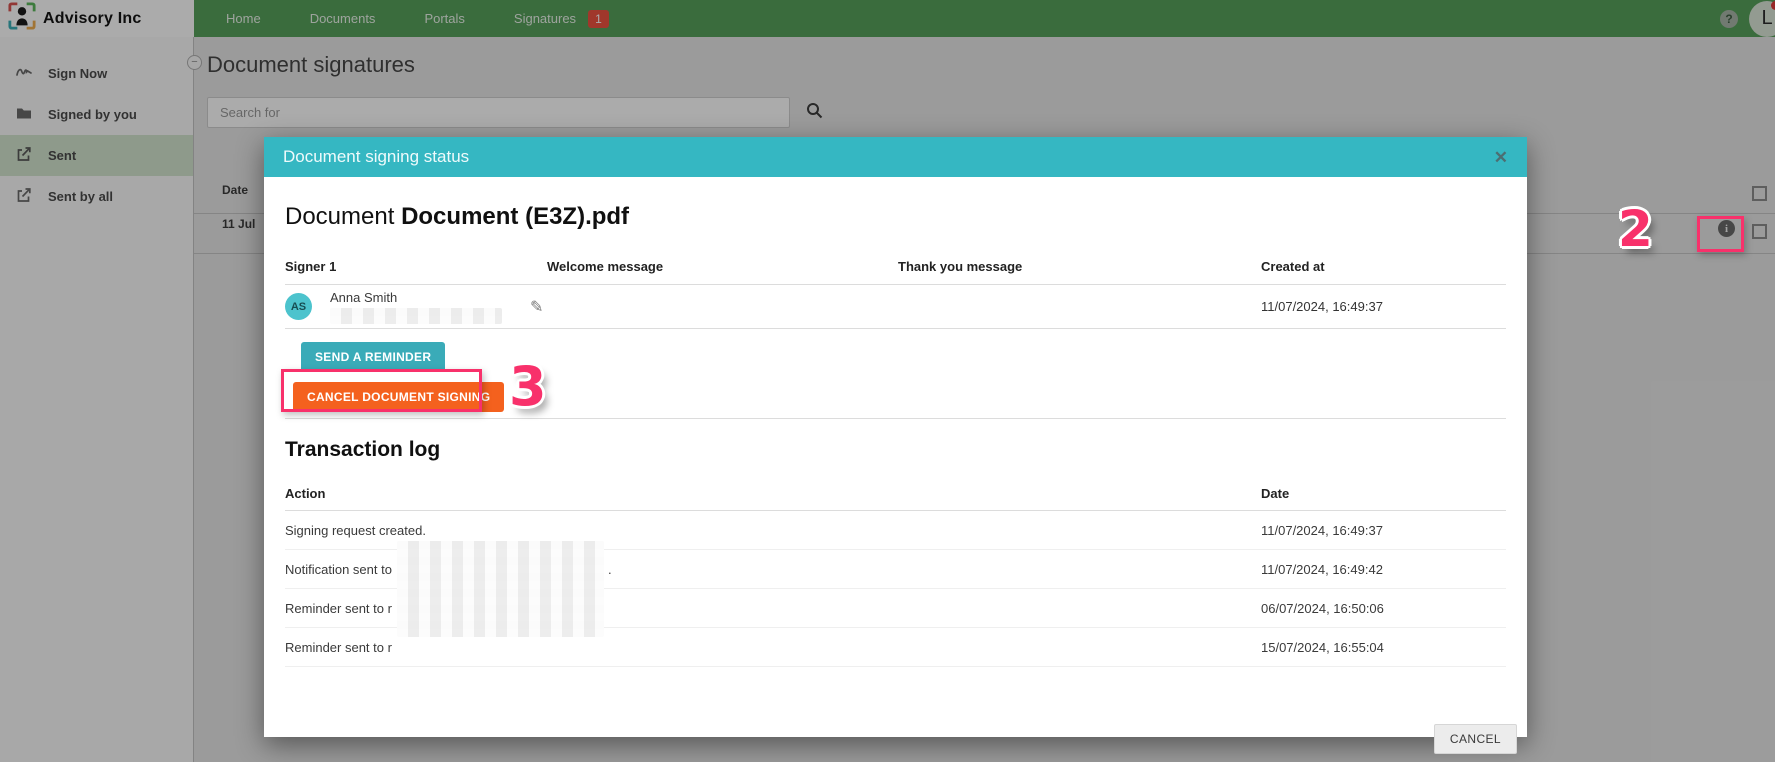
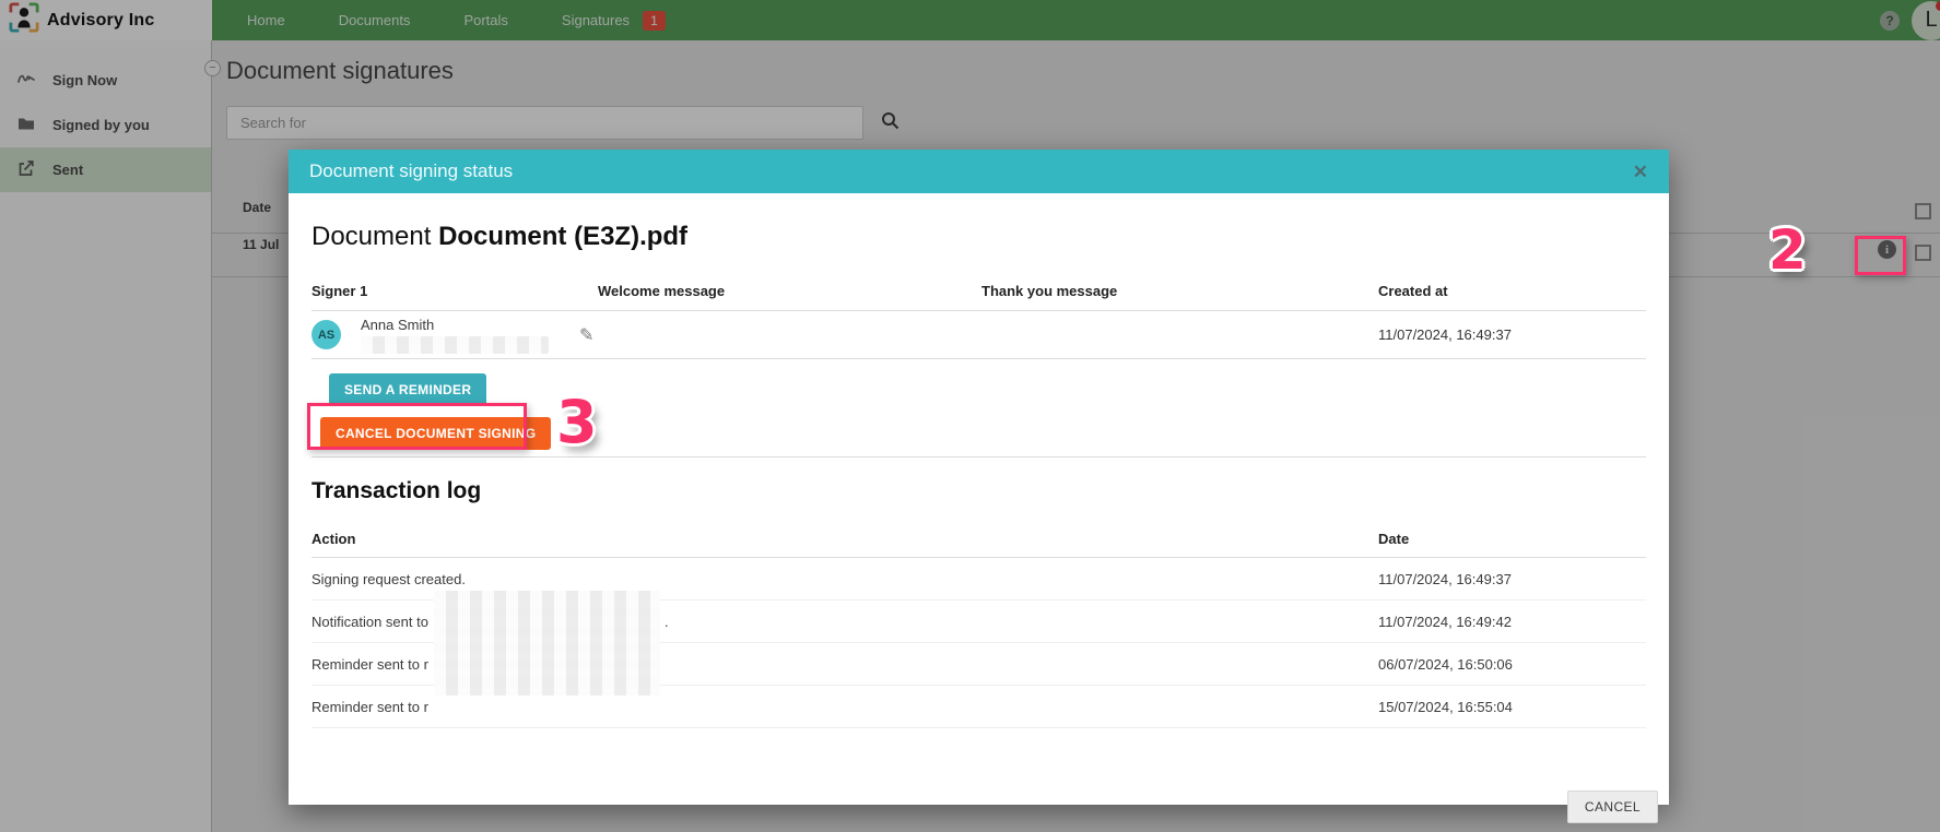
  Advisory Inc
  Home
  Documents
  Portals
  Signatures
  1
  ?
  L
  Sign Now
  Signed by you
  Sent
- Sent by all
  −
  Document signatures
  Search for
  Date
  11 Jul
  i
  Document signing status
  ✕
  Document Document (E3Z).pdf
  Signer 1
  Welcome message
  Thank you message
  Created at
  AS
  Anna Smith
  ✎
  11/07/2024, 16:49:37
  SEND A REMINDER
  CANCEL DOCUMENT SIGNING
  Transaction log
  Action
  Date
  Signing request created.
  11/07/2024, 16:49:37
  Notification sent to
  .
  11/07/2024, 16:49:42
  Reminder sent to r
  06/07/2024, 16:50:06
  Reminder sent to r
  15/07/2024, 16:55:04
  CANCEL
  2
  3
